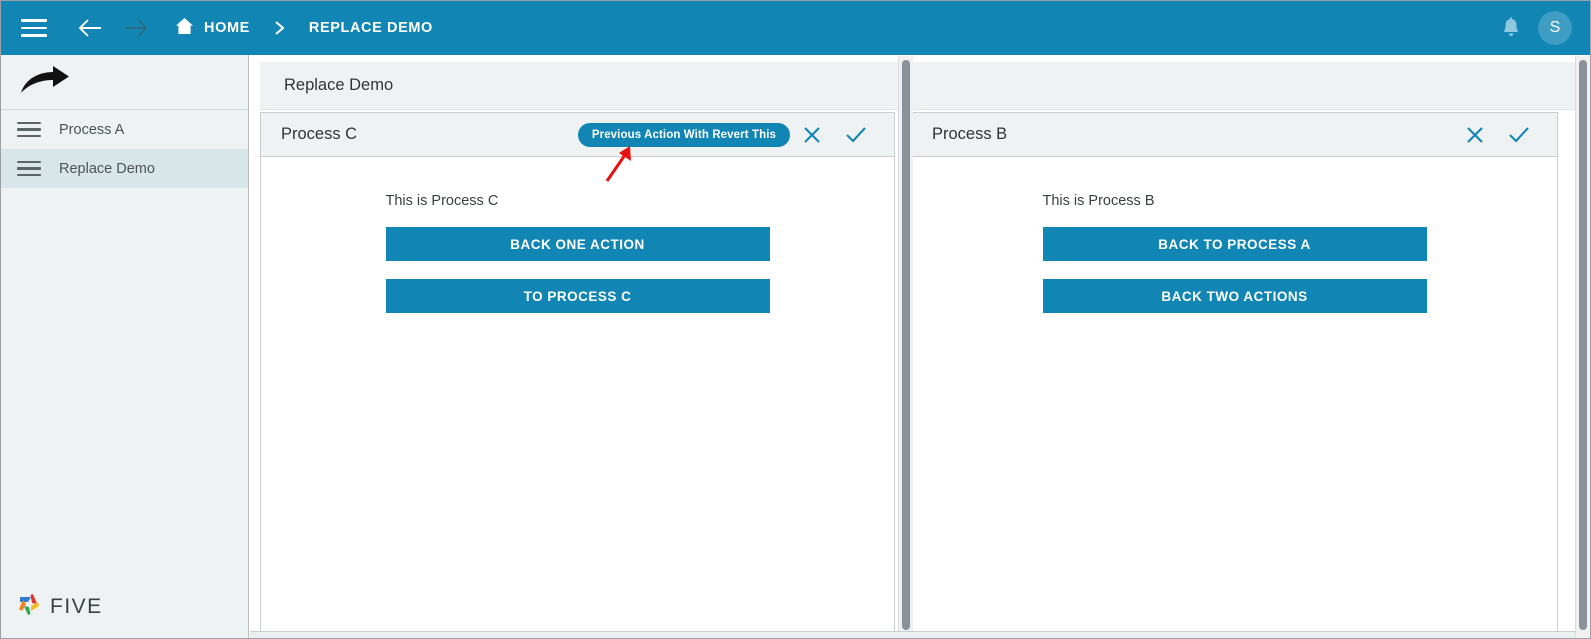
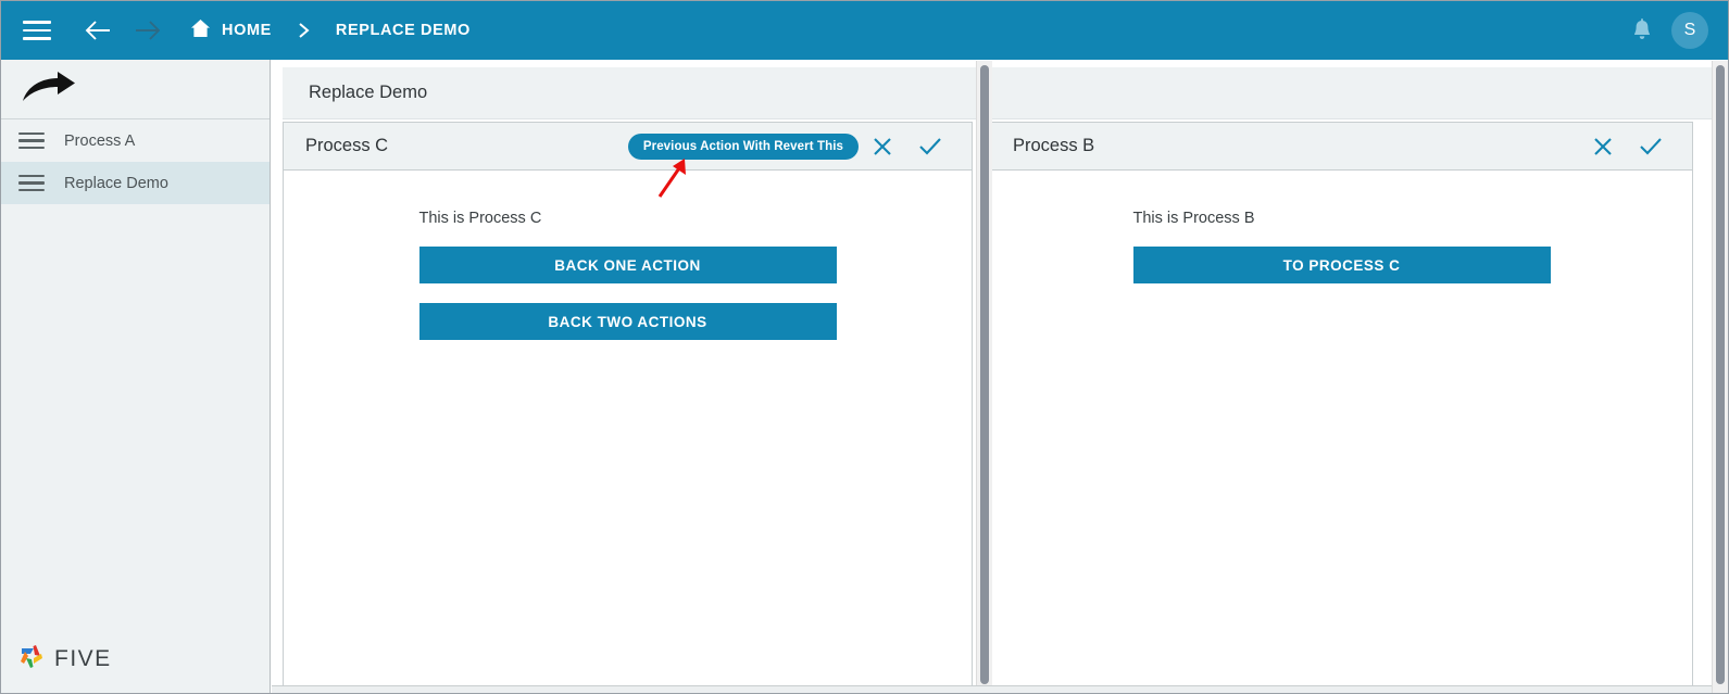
  HOME
  REPLACE DEMO
  S
  Process A
  Replace Demo
  FIVE
  Replace Demo
  Process C
  Previous Action With Revert This
  This is Process C
  BACK ONE ACTION
- TO PROCESS C
+ BACK TWO ACTIONS
  Process B
  This is Process B
- BACK TO PROCESS A
- BACK TWO ACTIONS
+ TO PROCESS C
